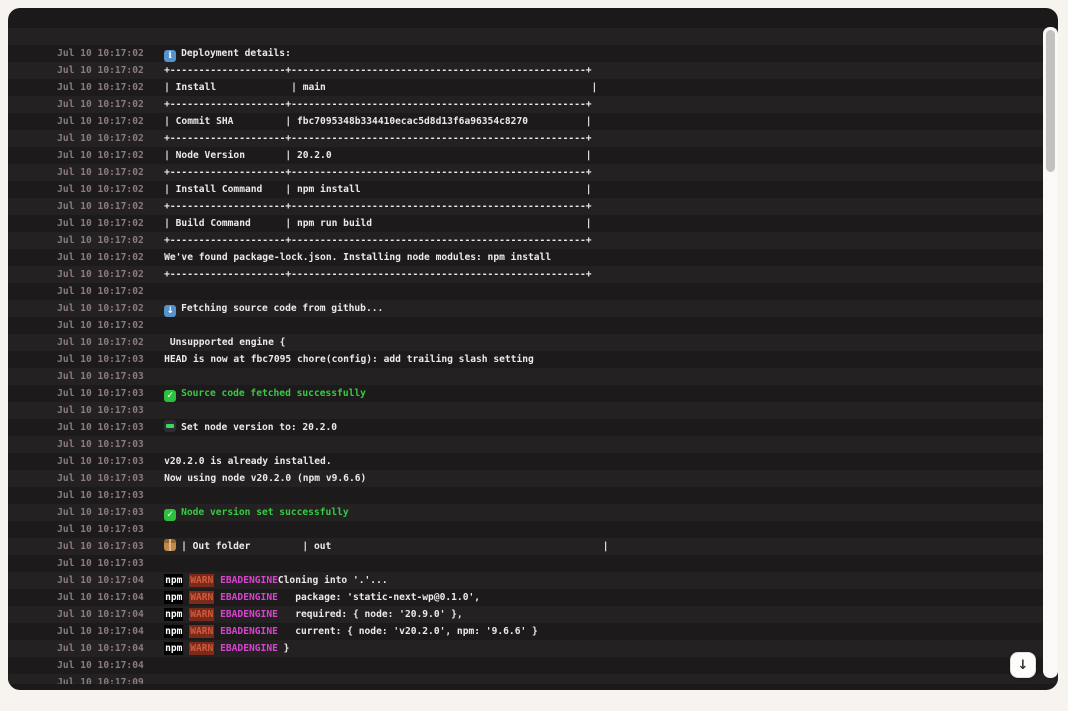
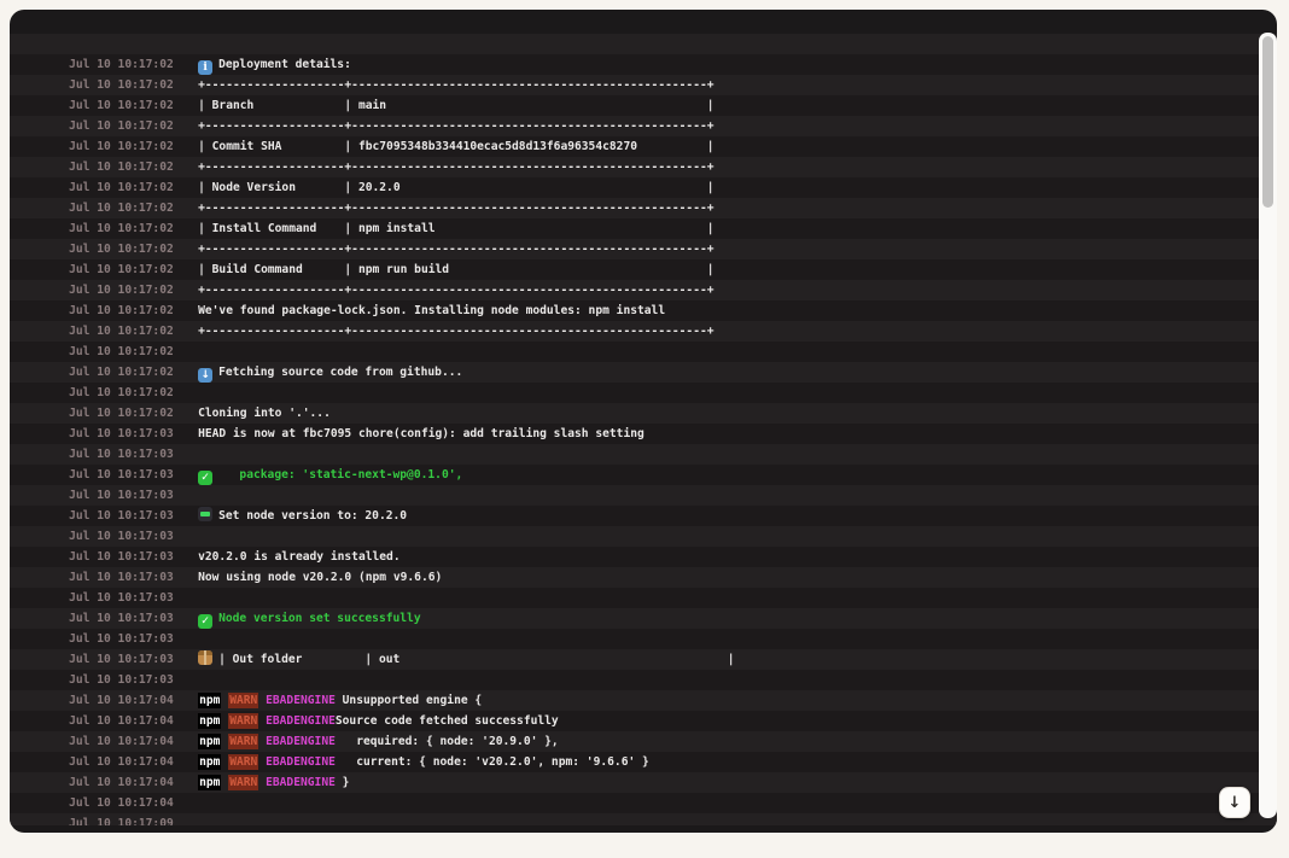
  Jul 10 10:17:02 Deployment details:
  Jul 10 10:17:02 +--------------------+---------------------------------------------------+
- Jul 10 10:17:02 | Install | main |
+ Jul 10 10:17:02 | Branch | main |
  Jul 10 10:17:02 +--------------------+---------------------------------------------------+
  Jul 10 10:17:02 | Commit SHA | fbc7095348b334410ecac5d8d13f6a96354c8270 |
  Jul 10 10:17:02 +--------------------+---------------------------------------------------+
  Jul 10 10:17:02 | Node Version | 20.2.0 |
  Jul 10 10:17:02 +--------------------+---------------------------------------------------+
  Jul 10 10:17:02 | Install Command | npm install |
  Jul 10 10:17:02 +--------------------+---------------------------------------------------+
  Jul 10 10:17:02 | Build Command | npm run build |
  Jul 10 10:17:02 +--------------------+---------------------------------------------------+
  Jul 10 10:17:02 We've found package-lock.json. Installing node modules: npm install
  Jul 10 10:17:02 +--------------------+---------------------------------------------------+
  Jul 10 10:17:02
  Jul 10 10:17:02 Fetching source code from github...
  Jul 10 10:17:02
- Jul 10 10:17:02 Unsupported engine {
+ Jul 10 10:17:02 Cloning into '.'...
  Jul 10 10:17:03 HEAD is now at fbc7095 chore(config): add trailing slash setting
  Jul 10 10:17:03
- Jul 10 10:17:03 Source code fetched successfully
+ Jul 10 10:17:03 package: 'static-next-wp@0.1.0',
  Jul 10 10:17:03
  Jul 10 10:17:03 Set node version to: 20.2.0
  Jul 10 10:17:03
  Jul 10 10:17:03 v20.2.0 is already installed.
  Jul 10 10:17:03 Now using node v20.2.0 (npm v9.6.6)
  Jul 10 10:17:03
  Jul 10 10:17:03 Node version set successfully
  Jul 10 10:17:03
  Jul 10 10:17:03 | Out folder | out |
  Jul 10 10:17:03
- Jul 10 10:17:04 npm WARN EBADENGINECloning into '.'...
+ Jul 10 10:17:04 npm WARN EBADENGINE Unsupported engine {
- Jul 10 10:17:04 npm WARN EBADENGINE package: 'static-next-wp@0.1.0',
+ Jul 10 10:17:04 npm WARN EBADENGINESource code fetched successfully
  Jul 10 10:17:04 npm WARN EBADENGINE required: { node: '20.9.0' },
  Jul 10 10:17:04 npm WARN EBADENGINE current: { node: 'v20.2.0', npm: '9.6.6' }
  Jul 10 10:17:04 npm WARN EBADENGINE }
  Jul 10 10:17:04
  Jul 10 10:17:09
  ↓
